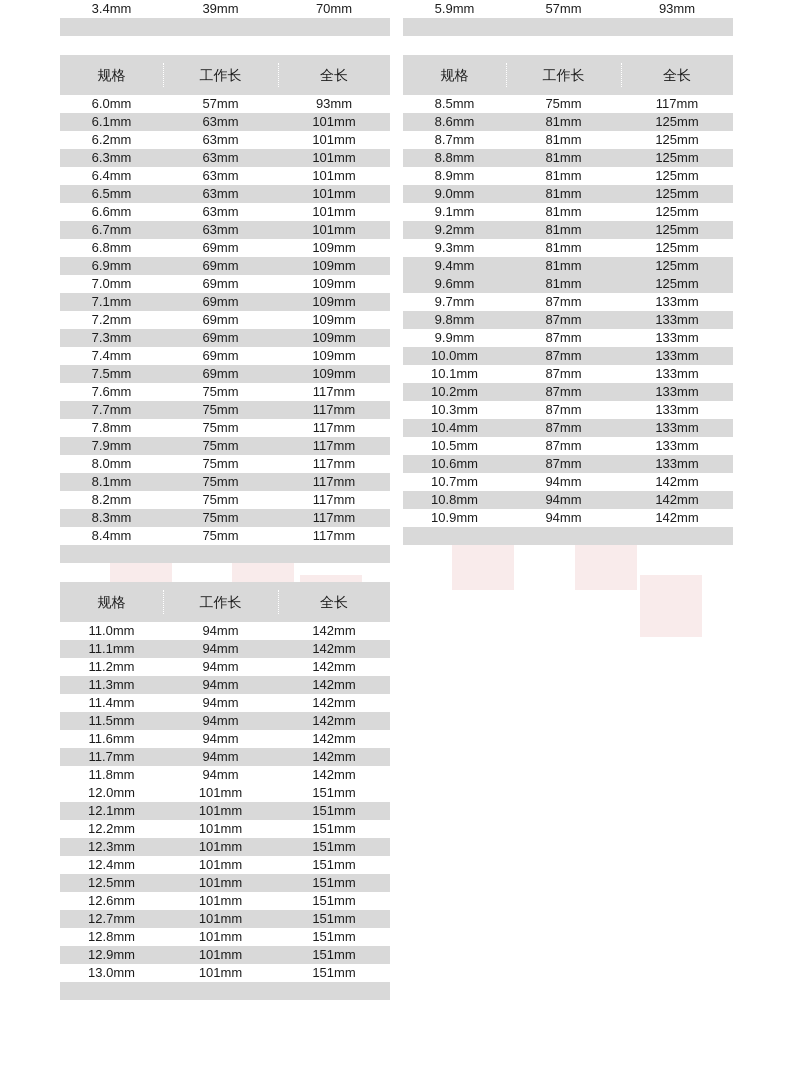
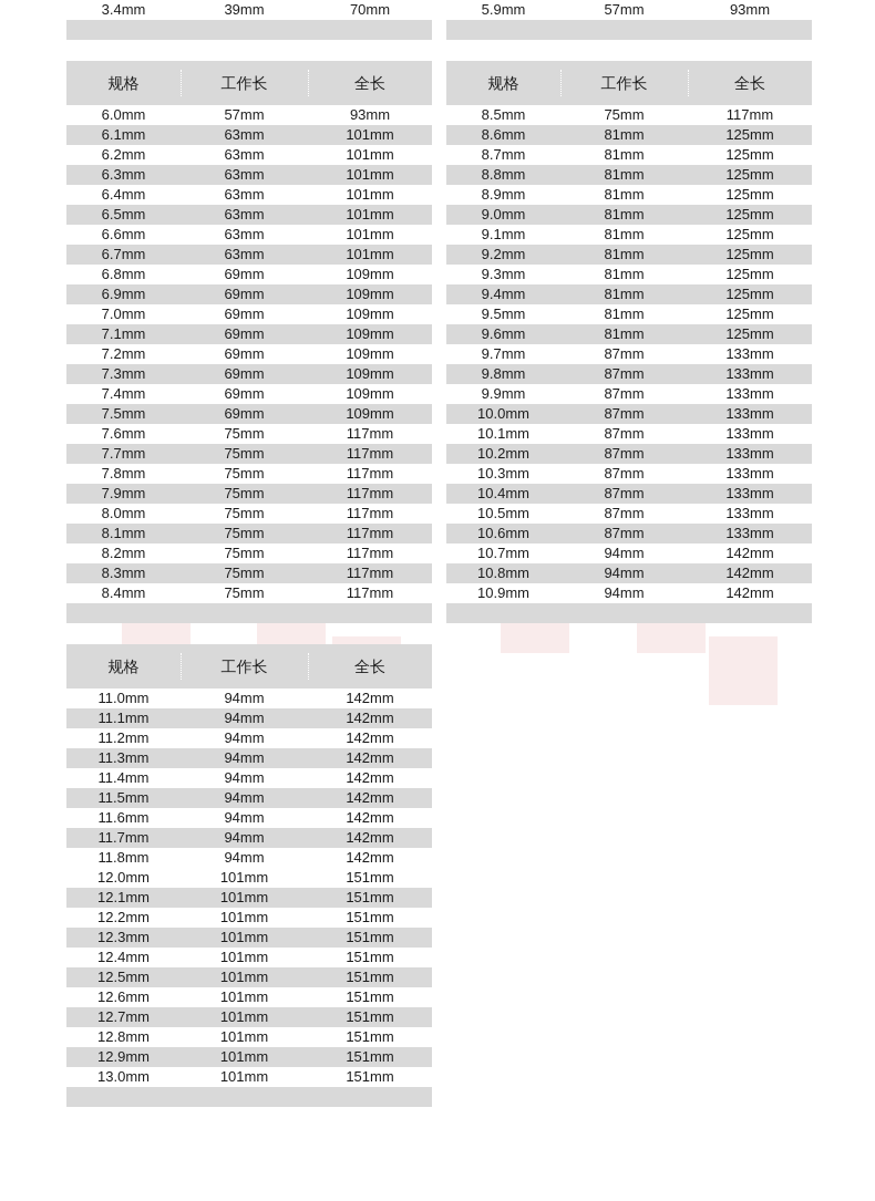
  3.4mm	39mm	70mm
  5.9mm	57mm	93mm
  规格	工作长	全长
  6.0mm	57mm	93mm
  6.1mm	63mm	101mm
  6.2mm	63mm	101mm
  6.3mm	63mm	101mm
  6.4mm	63mm	101mm
  6.5mm	63mm	101mm
  6.6mm	63mm	101mm
  6.7mm	63mm	101mm
  6.8mm	69mm	109mm
  6.9mm	69mm	109mm
  7.0mm	69mm	109mm
  7.1mm	69mm	109mm
  7.2mm	69mm	109mm
  7.3mm	69mm	109mm
  7.4mm	69mm	109mm
  7.5mm	69mm	109mm
  7.6mm	75mm	117mm
  7.7mm	75mm	117mm
  7.8mm	75mm	117mm
  7.9mm	75mm	117mm
  8.0mm	75mm	117mm
  8.1mm	75mm	117mm
  8.2mm	75mm	117mm
  8.3mm	75mm	117mm
  8.4mm	75mm	117mm
  规格	工作长	全长
  8.5mm	75mm	117mm
  8.6mm	81mm	125mm
  8.7mm	81mm	125mm
  8.8mm	81mm	125mm
  8.9mm	81mm	125mm
  9.0mm	81mm	125mm
  9.1mm	81mm	125mm
  9.2mm	81mm	125mm
  9.3mm	81mm	125mm
  9.4mm	81mm	125mm
+ 9.5mm	81mm	125mm
  9.6mm	81mm	125mm
  9.7mm	87mm	133mm
  9.8mm	87mm	133mm
  9.9mm	87mm	133mm
  10.0mm	87mm	133mm
  10.1mm	87mm	133mm
  10.2mm	87mm	133mm
  10.3mm	87mm	133mm
  10.4mm	87mm	133mm
  10.5mm	87mm	133mm
  10.6mm	87mm	133mm
  10.7mm	94mm	142mm
  10.8mm	94mm	142mm
  10.9mm	94mm	142mm
  规格	工作长	全长
  11.0mm	94mm	142mm
  11.1mm	94mm	142mm
  11.2mm	94mm	142mm
  11.3mm	94mm	142mm
  11.4mm	94mm	142mm
  11.5mm	94mm	142mm
  11.6mm	94mm	142mm
  11.7mm	94mm	142mm
  11.8mm	94mm	142mm
  12.0mm	101mm	151mm
  12.1mm	101mm	151mm
  12.2mm	101mm	151mm
  12.3mm	101mm	151mm
  12.4mm	101mm	151mm
  12.5mm	101mm	151mm
  12.6mm	101mm	151mm
  12.7mm	101mm	151mm
  12.8mm	101mm	151mm
  12.9mm	101mm	151mm
  13.0mm	101mm	151mm
